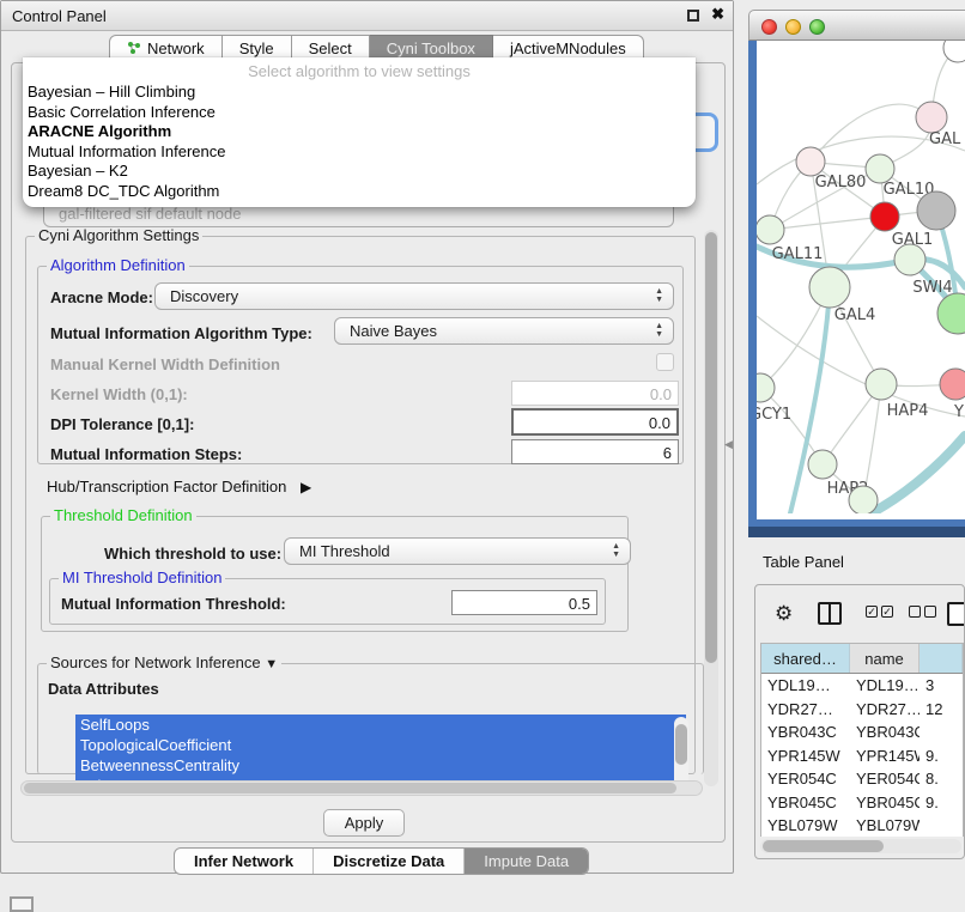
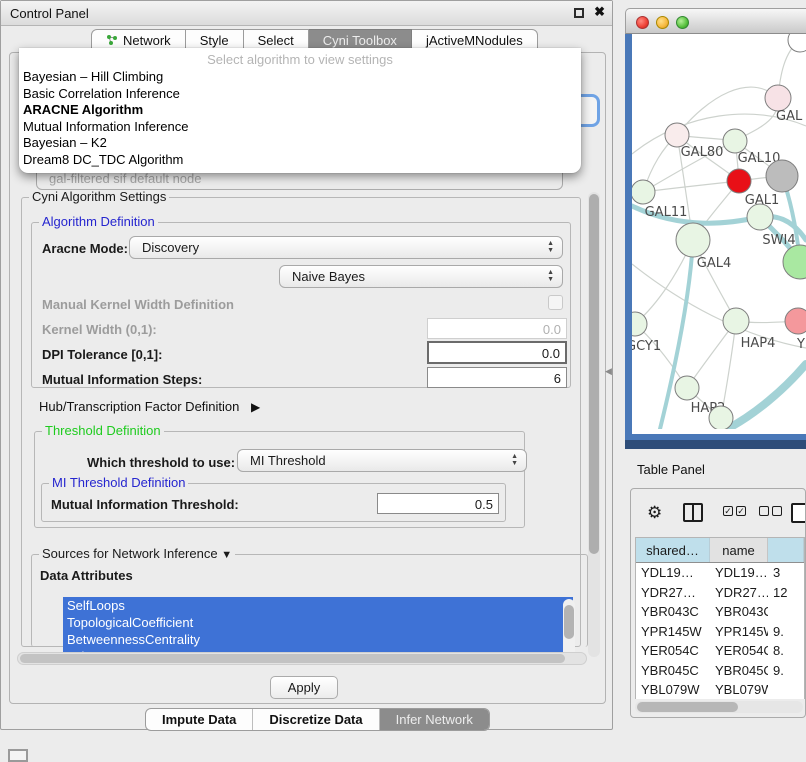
  Control Panel
  ✖
  Network
  Style
  Select
  Cyni Toolbox
  jActiveMNodules
  gal-filtered sif default node
  Select algorithm to view settings
  Bayesian – Hill Climbing
  Basic Correlation Inference
  ARACNE Algorithm
  Mutual Information Inference
  Bayesian – K2
  Dream8 DC_TDC Algorithm
  Cyni Algorithm Settings
  Algorithm Definition
  Aracne Mode:
  Discovery
- Mutual Information Algorithm Type:
  Naive Bayes
  Manual Kernel Width Definition
  Kernel Width (0,1):
  0.0
  DPI Tolerance [0,1]:
  0.0
  Mutual Information Steps:
  6
  Hub/Transcription Factor Definition ▶
  Threshold Definition
  Which threshold to use:
  MI Threshold
  MI Threshold Definition
  Mutual Information Threshold:
  0.5
  Sources for Network Inference ▼
  Data Attributes
  SelfLoops
  TopologicalCoefficient
  BetweennessCentrality
  Apply
- Infer Network
+ Impute Data
  Discretize Data
- Impute Data
+ Infer Network
  ◀
  GAL
  GAL80
  GAL10
  GAL1
  SWI4
  GAL11
  GAL4
  HAP4
  Y
  GCY1
  Table Panel
  ⚙
  ✓
  ✓
  shared…
  name
  YDL19…
  YDL19…
  3
  YDR27…
  YDR27…
  12
  YBR043C
  YBR043
  YPR145W
  YPR145
  9.
  YER054C
  YER054
  8.
  YBR045C
  YBR045
  9.
  YBL079W
  YBL079W
